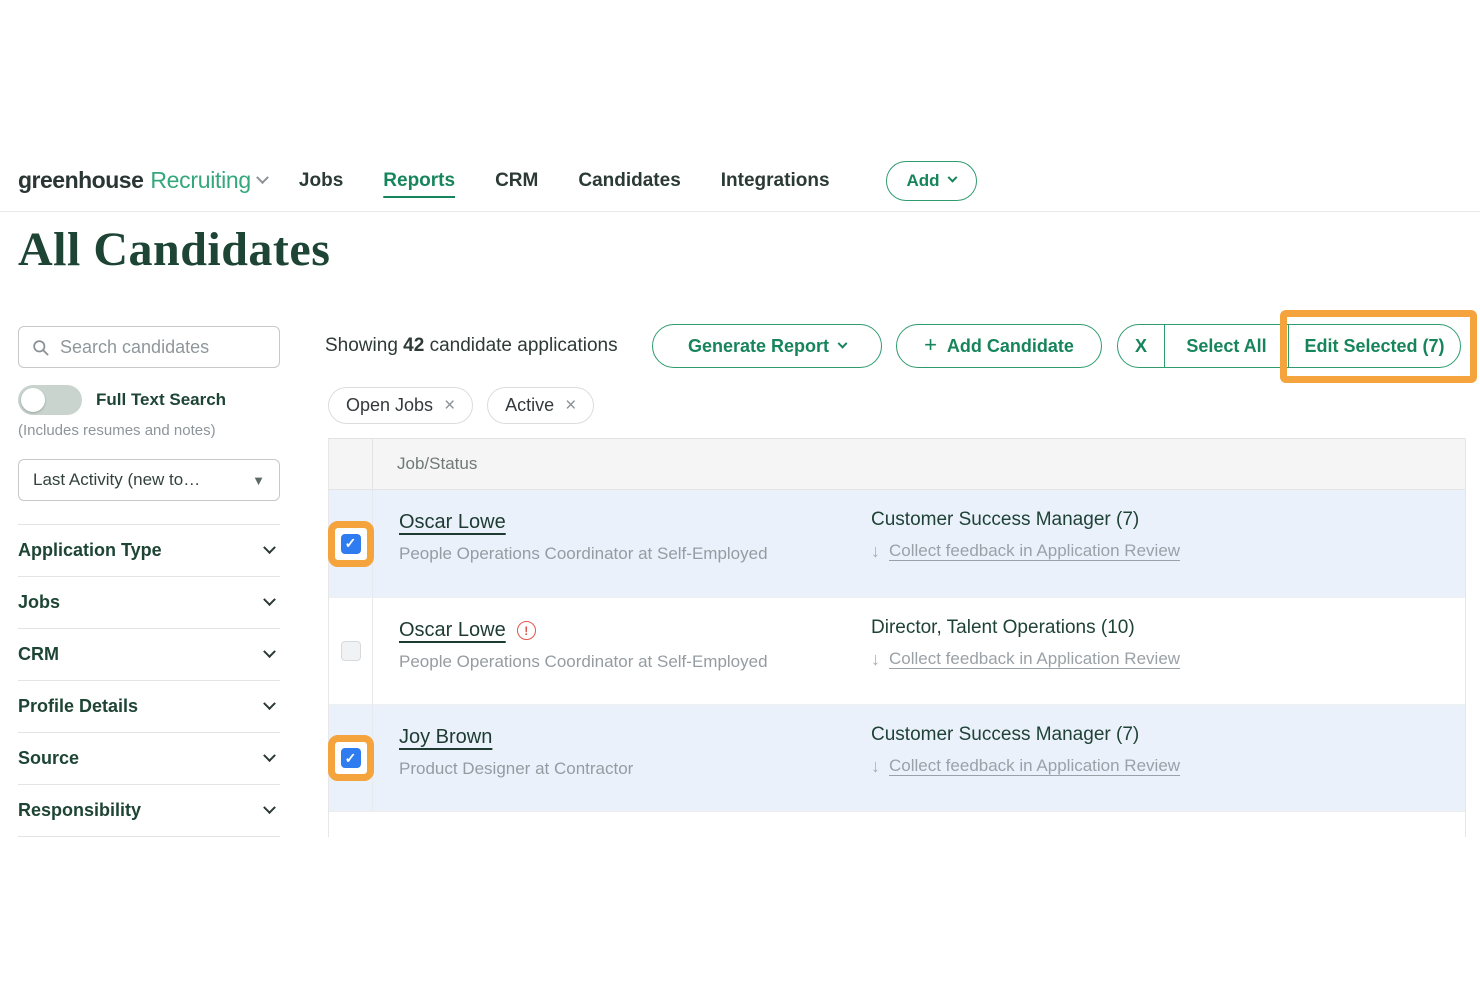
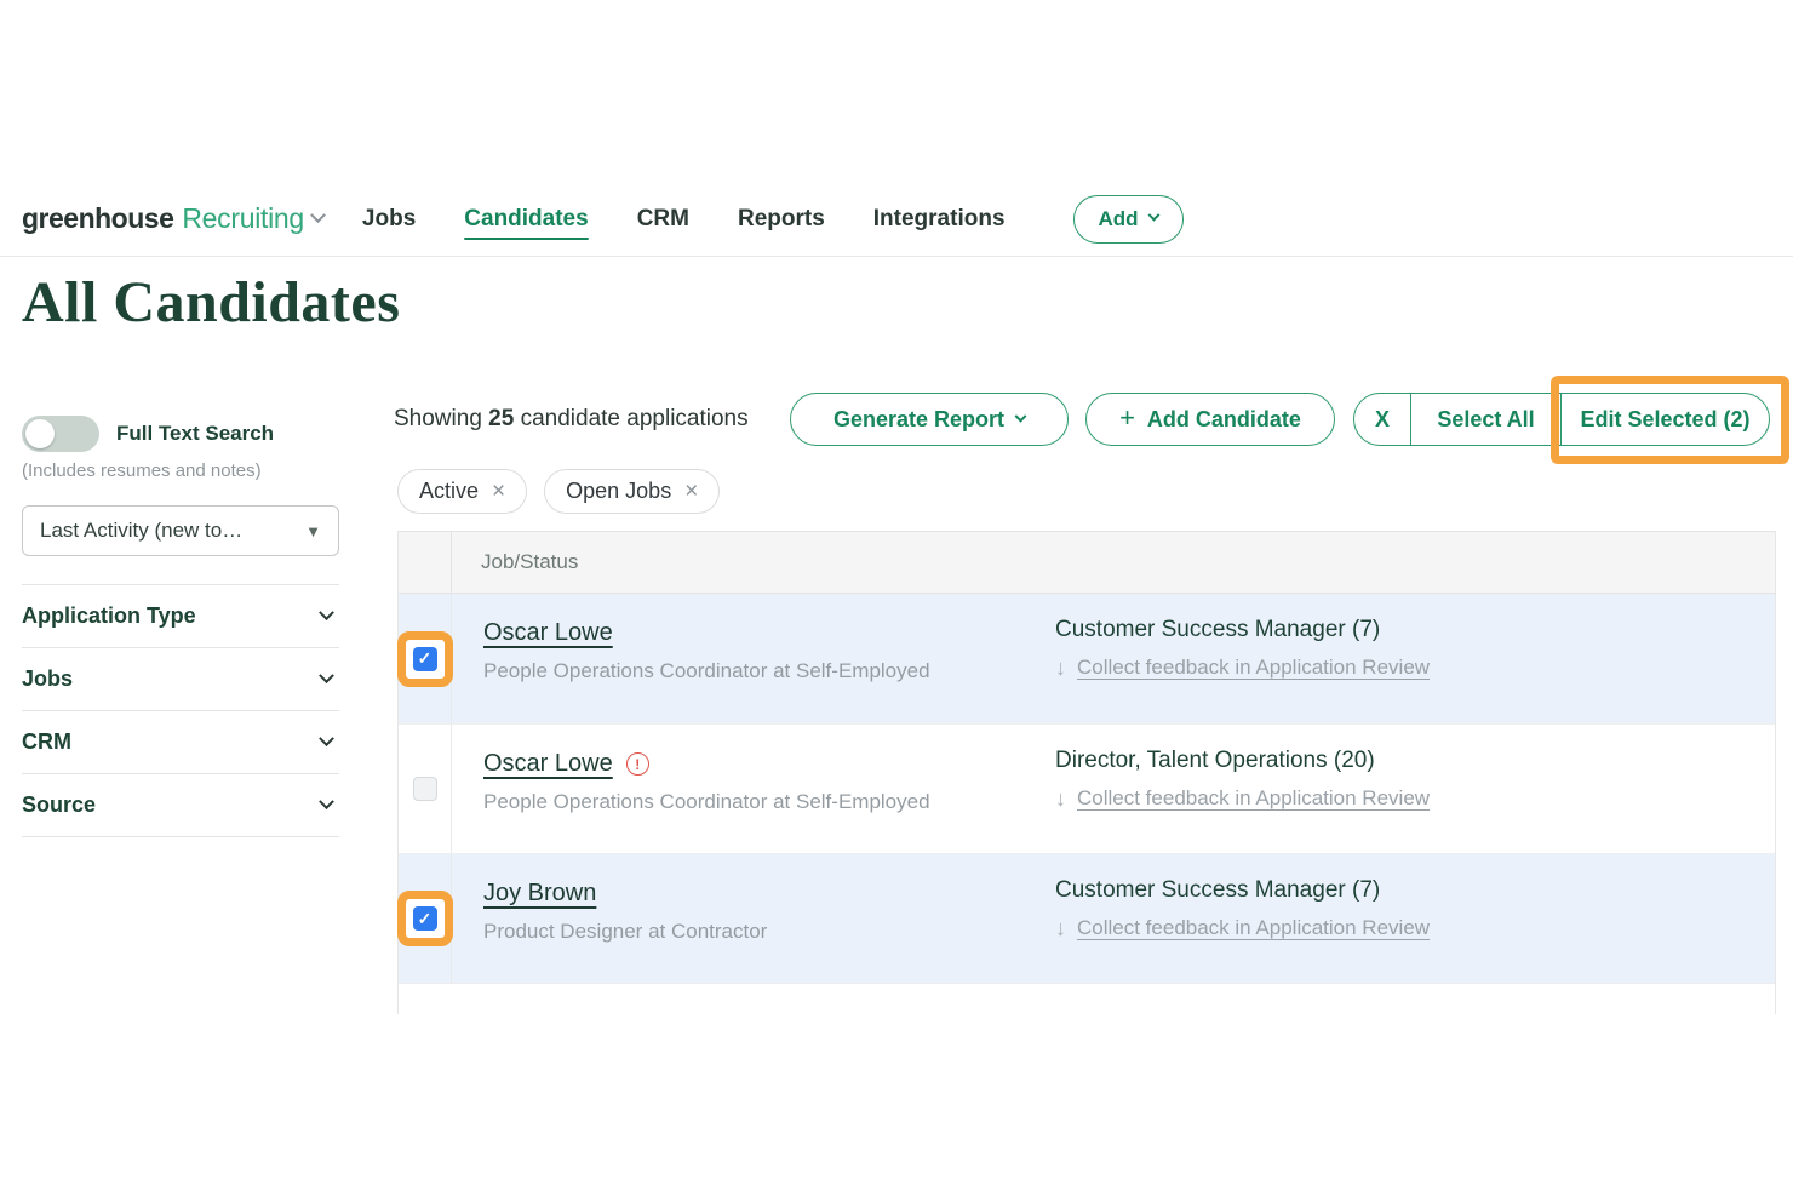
  greenhouse
  Recruiting
  Jobs
- Reports
+ Candidates
  CRM
- Candidates
+ Reports
  Integrations
  Add
  All Candidates
- Search candidates
  Full Text Search
  (Includes resumes and notes)
  Last Activity (new to…
  ▼
  Application Type
  Jobs
  CRM
- Profile Details
  Source
- Responsibility
- Showing 42 candidate applications
+ Showing 25 candidate applications
  Generate Report
  +
  Add Candidate
  X
  Select All
- Edit Selected (7)
+ Edit Selected (2)
- Open Jobs
+ Active
  ×
- Active
+ Open Jobs
  ×
  Job/Status
  ✓
  Oscar Lowe
  People Operations Coordinator at Self-Employed
  Customer Success Manager (7)
  ↓
  Collect feedback in Application Review
  Oscar Lowe
  !
  People Operations Coordinator at Self-Employed
- Director, Talent Operations (10)
+ Director, Talent Operations (20)
  ↓
  Collect feedback in Application Review
  ✓
  Joy Brown
  Product Designer at Contractor
  Customer Success Manager (7)
  ↓
  Collect feedback in Application Review
